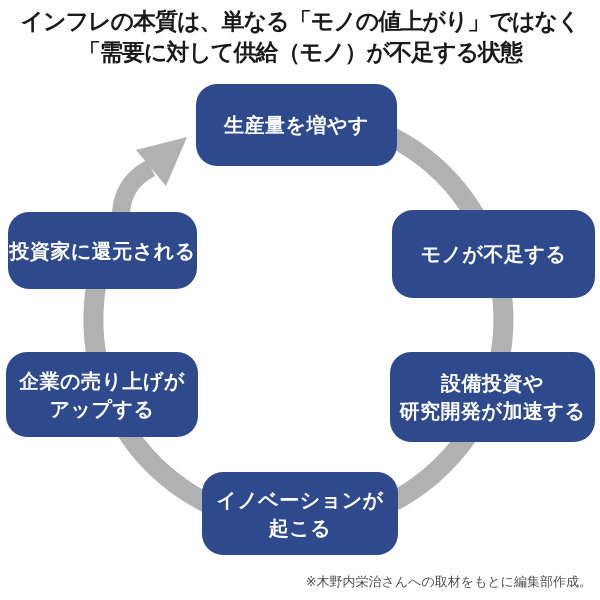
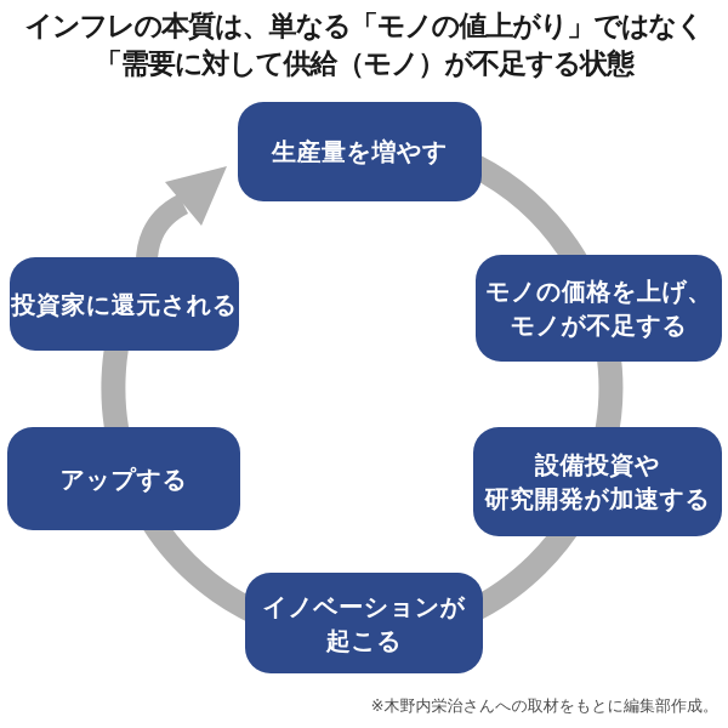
  インフレの本質は、単なる「モノの値上がり」ではなく
  「需要に対して供給（モノ）が不足する状態
  生産量を増やす
+ モノの価格を上げ、
  モノが不足する
  設備投資や
  研究開発が加速する
  イノベーションが
  起こる
- 企業の売り上げが
  アップする
  投資家に還元される
  ※木野内栄治さんへの取材をもとに編集部作成。
